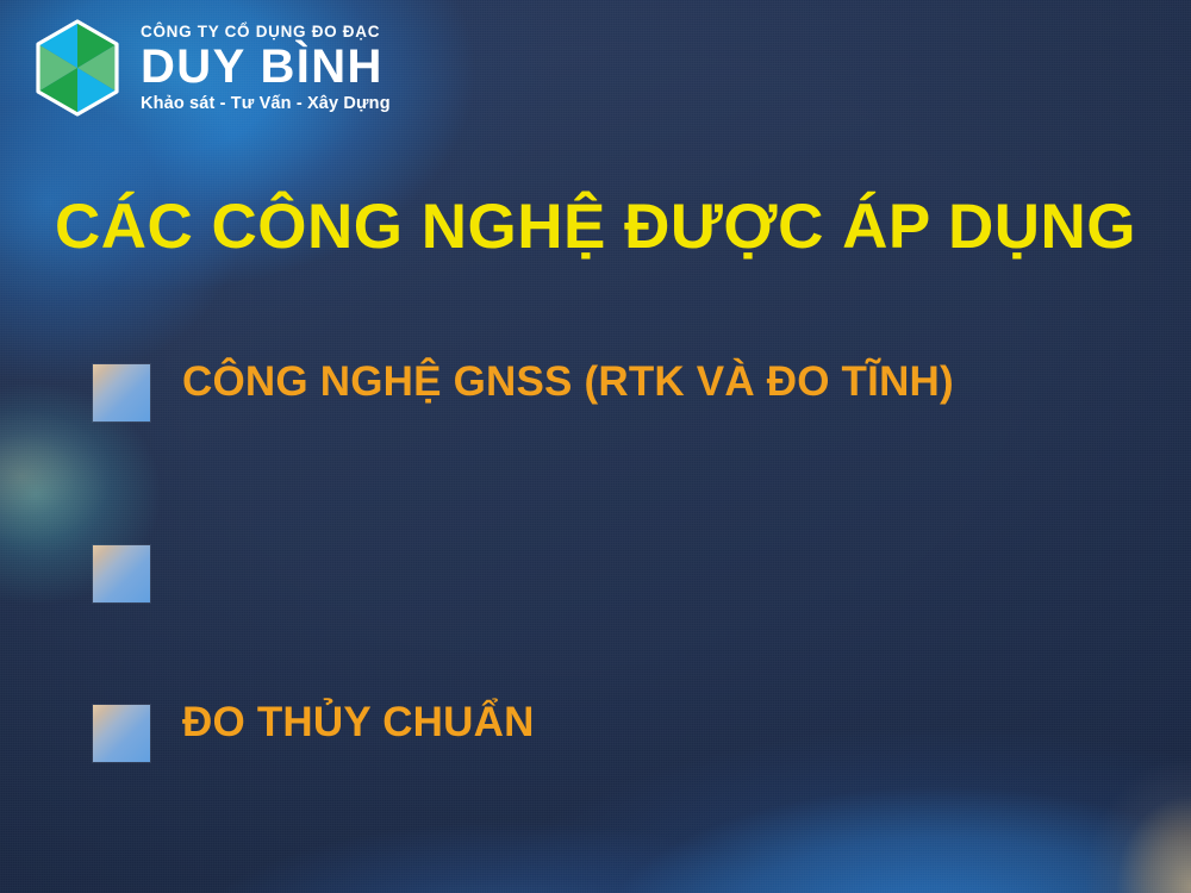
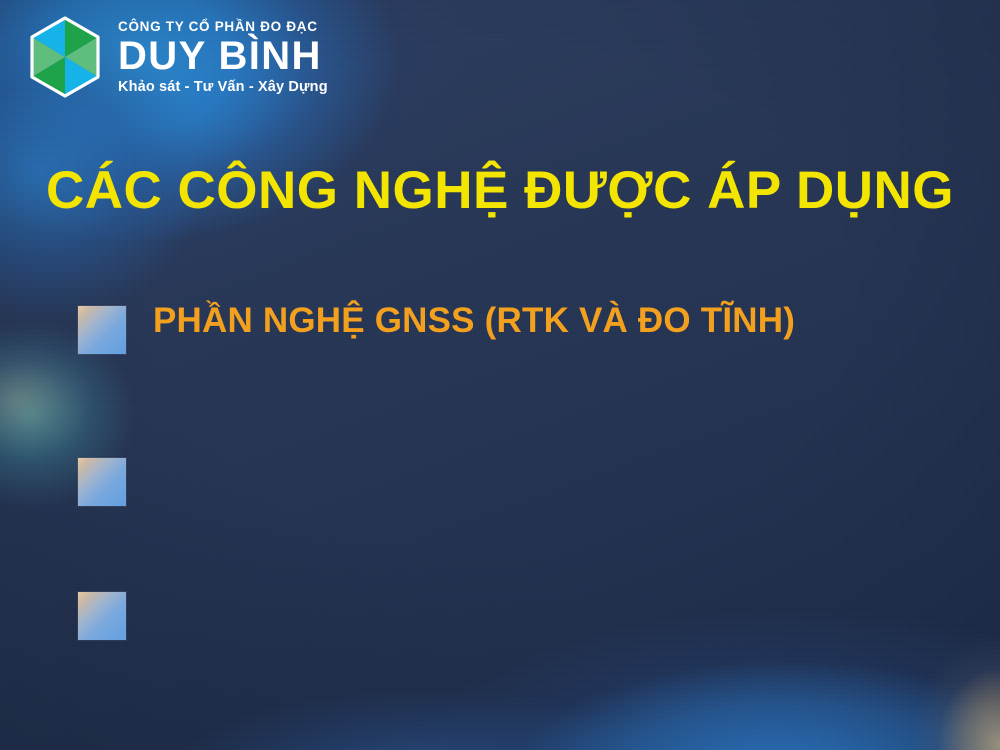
- CÔNG TY CỔ DỤNG ĐO ĐẠC
+ CÔNG TY CỔ PHẦN ĐO ĐẠC
  DUY BÌNH
  Khảo sát - Tư Vấn - Xây Dựng
  CÁC CÔNG NGHỆ ĐƯỢC ÁP DỤNG
- CÔNG NGHỆ GNSS (RTK VÀ ĐO TĨNH)
+ PHẦN NGHỆ GNSS (RTK VÀ ĐO TĨNH)
- ĐO THỦY CHUẨN
